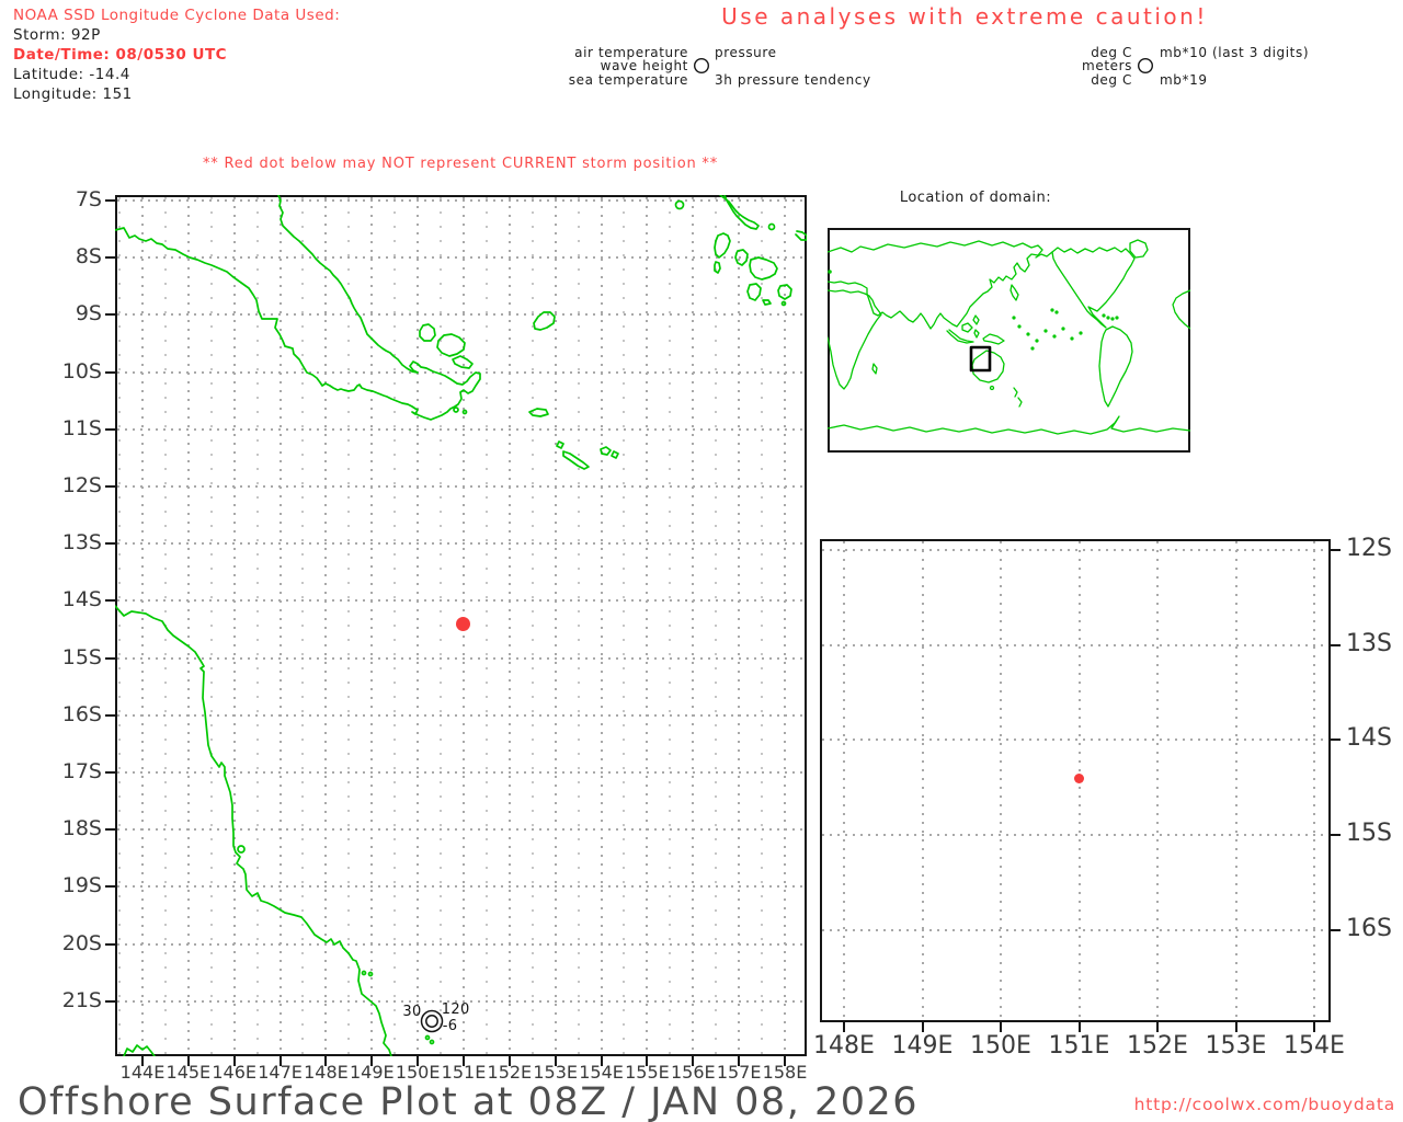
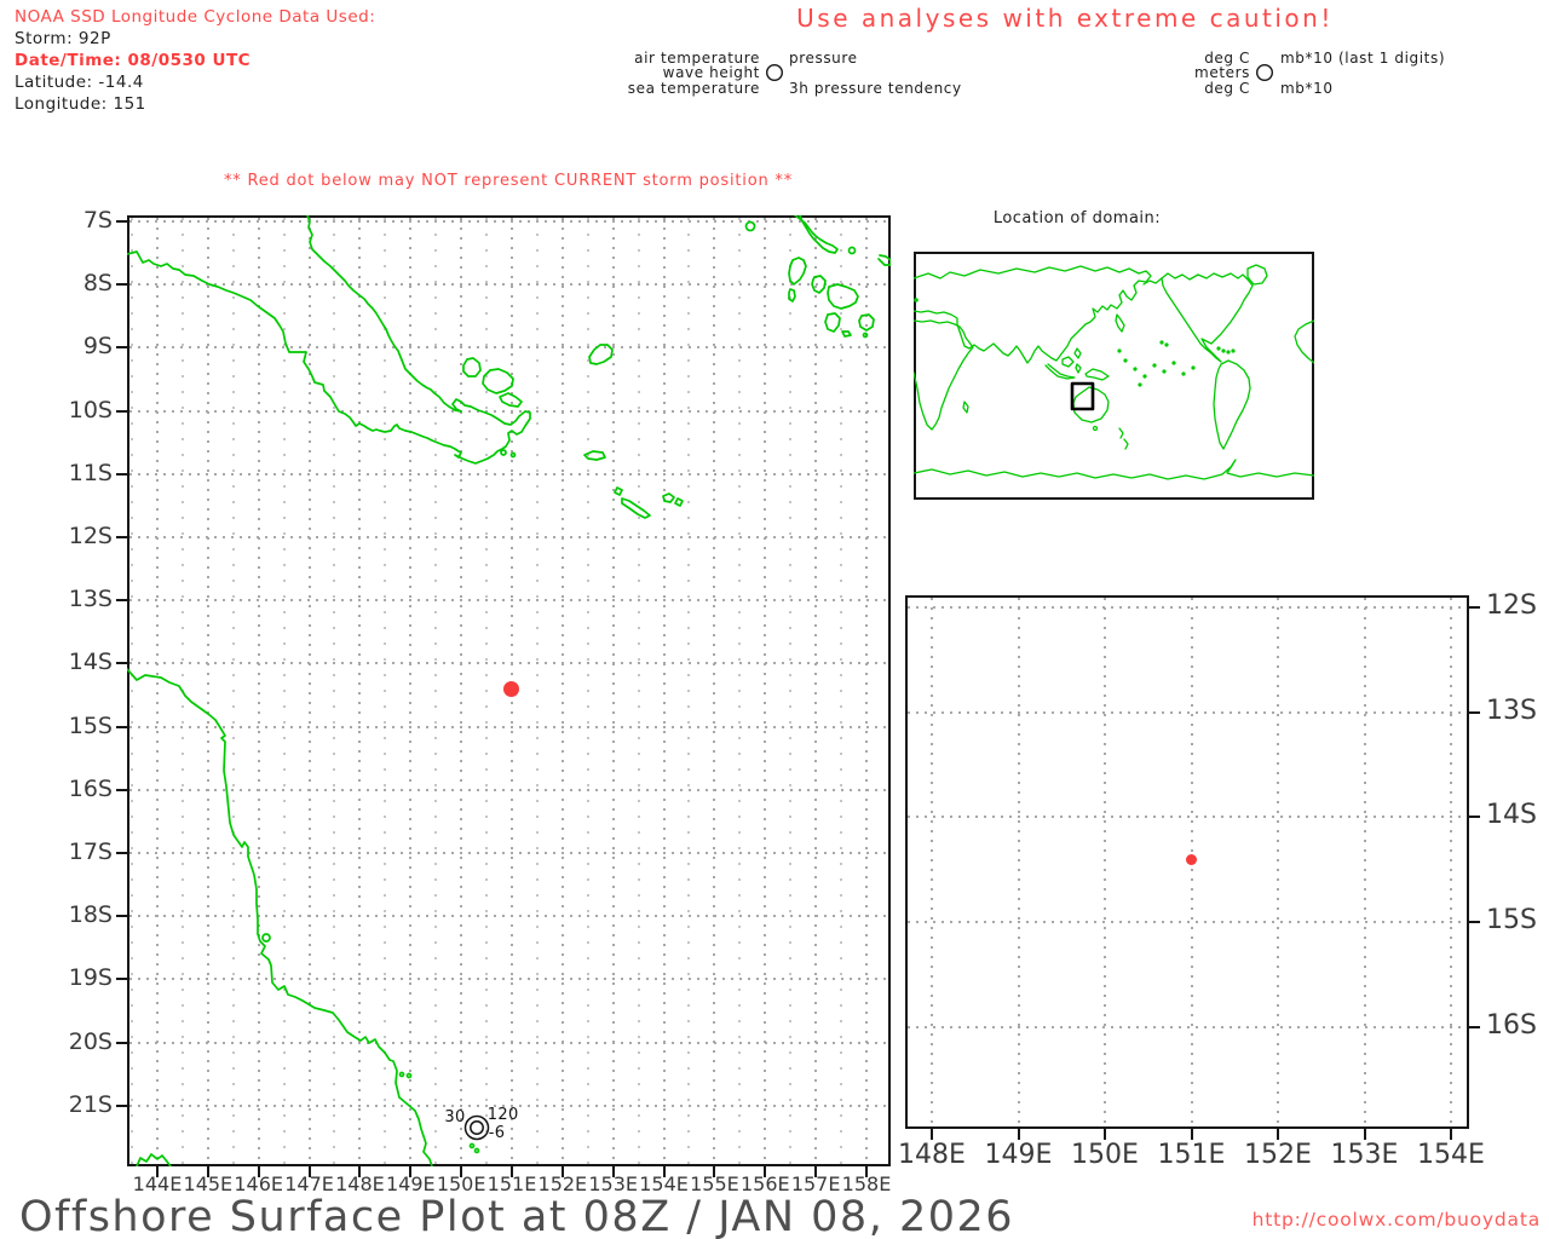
  NOAA SSD Longitude Cyclone Data Used:
  Storm: 92P
  Date/Time: 08/0530 UTC
  Latitude: -14.4
  Longitude: 151
  Use analyses with extreme caution!
  air temperature
  wave height
  sea temperature
  pressure
  3h pressure tendency
  deg C
  meters
  deg C
- mb*10 (last 3 digits)
+ mb*10 (last 1 digits)
- mb*19
+ mb*10
  ** Red dot below may NOT represent CURRENT storm position **
  7S
  8S
  9S
  10S
  11S
  12S
  13S
  14S
  15S
  16S
  17S
  18S
  19S
  20S
  21S
  144E
  145E
  146E
  147E
  148E
  149E
  150E
  151E
  152E
  153E
  154E
  155E
  156E
  157E
  158E
  30
  120
  -6
  Location of domain:
  12S
  13S
  14S
  15S
  16S
  148E
  149E
  150E
  151E
  152E
  153E
  154E
  Offshore Surface Plot at 08Z / JAN 08, 2026
  http://coolwx.com/buoydata
